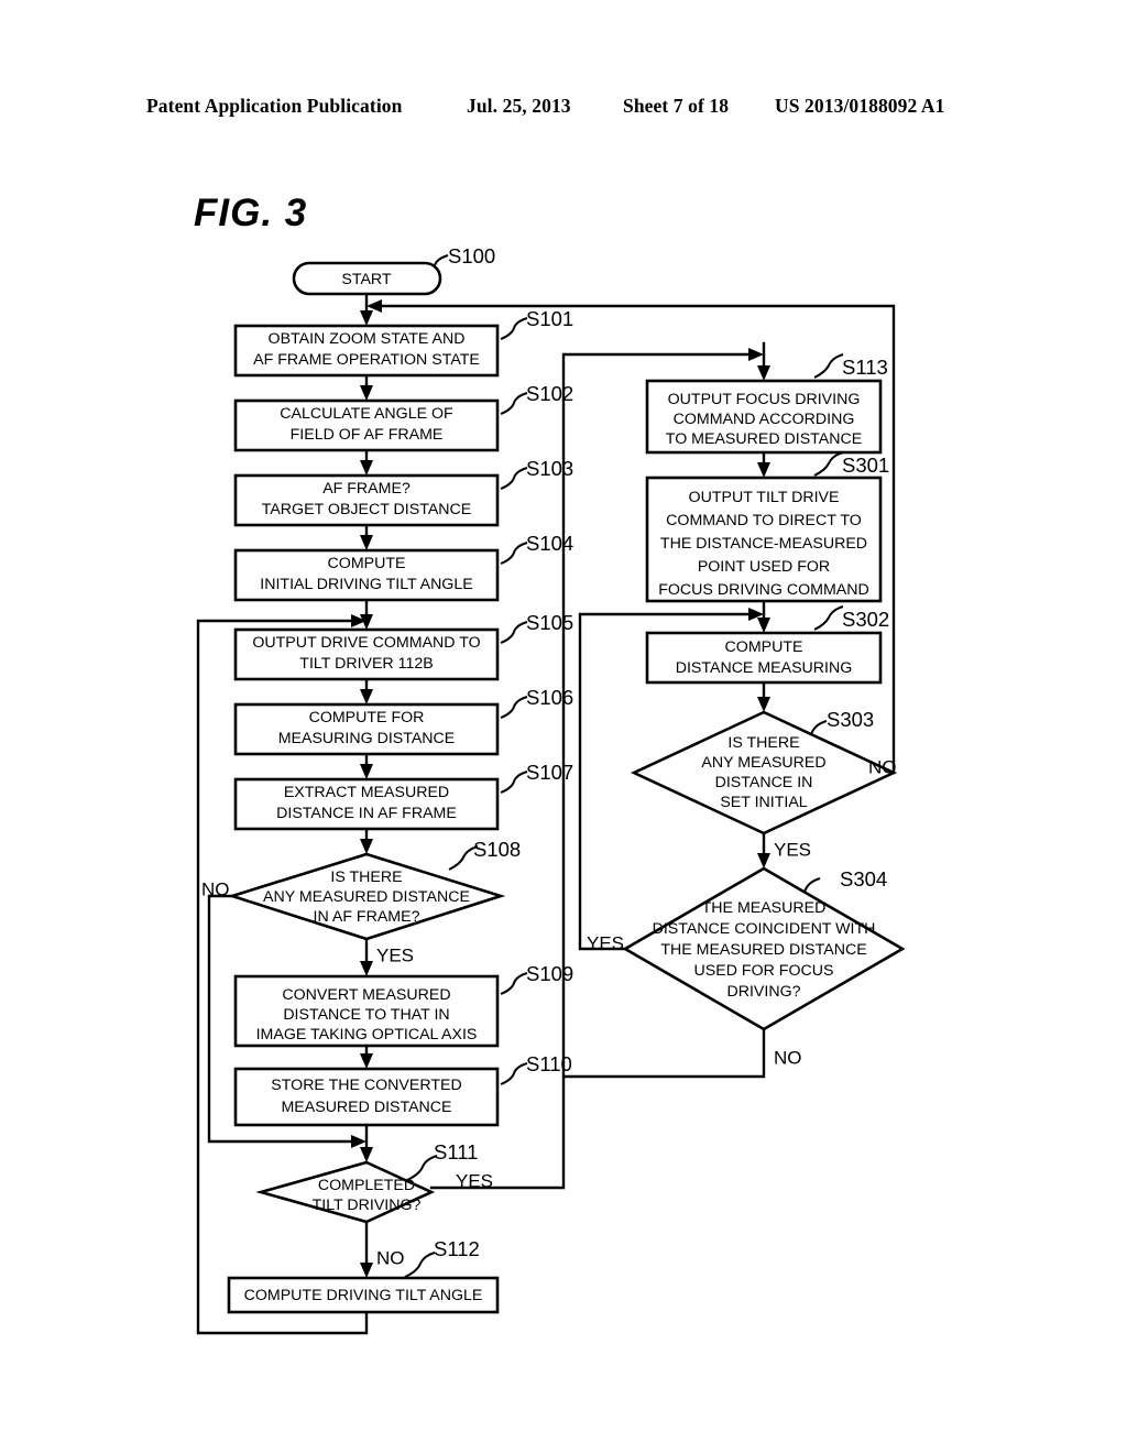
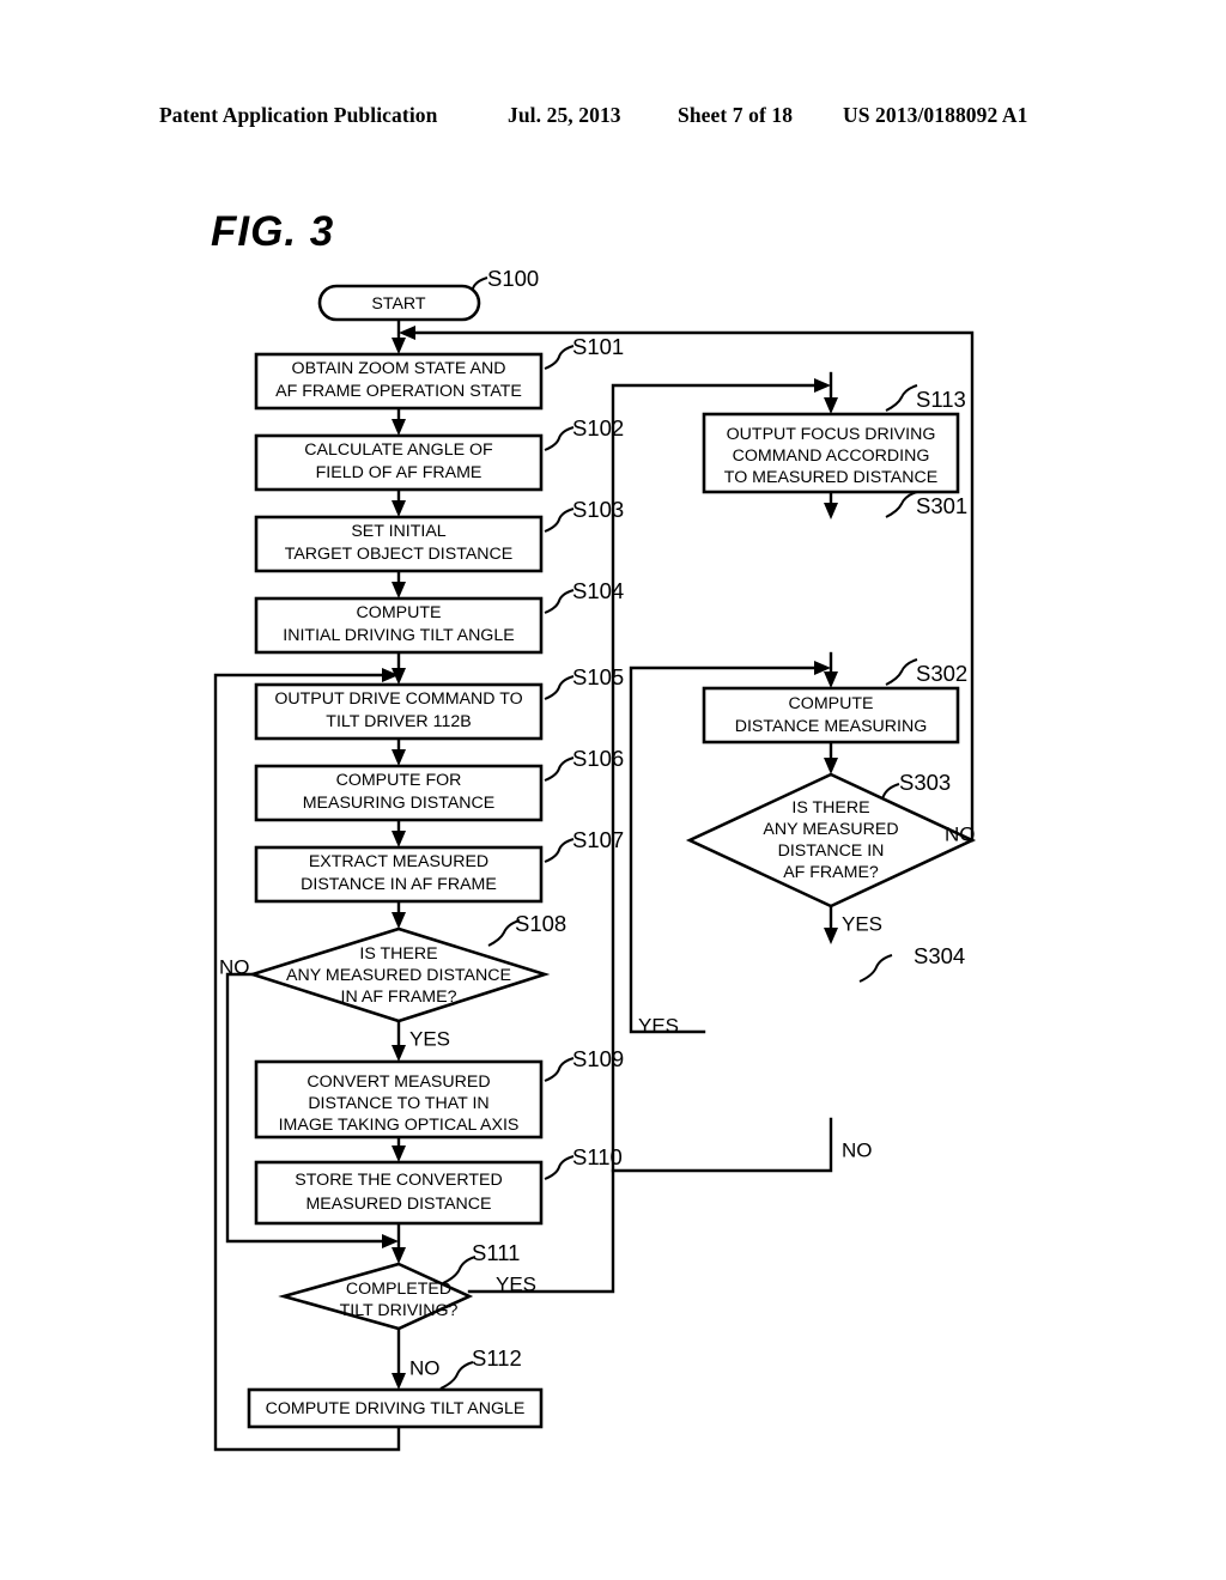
  Patent Application Publication
  Jul. 25, 2013
  Sheet 7 of 18
  US 2013/0188092 A1
  FIG. 3
  START
  S100
  OBTAIN ZOOM STATE AND
  AF FRAME OPERATION STATE
  S101
  CALCULATE ANGLE OF
  FIELD OF AF FRAME
  S102
- AF FRAME?
+ SET INITIAL
  TARGET OBJECT DISTANCE
  S103
  COMPUTE
  INITIAL DRIVING TILT ANGLE
  S104
  OUTPUT DRIVE COMMAND TO
  TILT DRIVER 112B
  S105
  COMPUTE FOR
  MEASURING DISTANCE
  S106
  EXTRACT MEASURED
  DISTANCE IN AF FRAME
  S107
  IS THERE
  ANY MEASURED DISTANCE
  IN AF FRAME?
  S108
  NO
  YES
  CONVERT MEASURED
  DISTANCE TO THAT IN
  IMAGE TAKING OPTICAL AXIS
  S109
  STORE THE CONVERTED
  MEASURED DISTANCE
  S110
  COMPLETED
  TILT DRIVING?
  S111
  YES
  NO
  COMPUTE DRIVING TILT ANGLE
  S112
  OUTPUT FOCUS DRIVING
  COMMAND ACCORDING
  TO MEASURED DISTANCE
  S113
- OUTPUT TILT DRIVE
- COMMAND TO DIRECT TO
- THE DISTANCE-MEASURED
- POINT USED FOR
- FOCUS DRIVING COMMAND
  S301
  COMPUTE
  DISTANCE MEASURING
  S302
  IS THERE
  ANY MEASURED
  DISTANCE IN
- SET INITIAL
+ AF FRAME?
  S303
  NO
  YES
- THE MEASURED
- DISTANCE COINCIDENT WITH
- THE MEASURED DISTANCE
- USED FOR FOCUS
- DRIVING?
  S304
  YES
  NO
